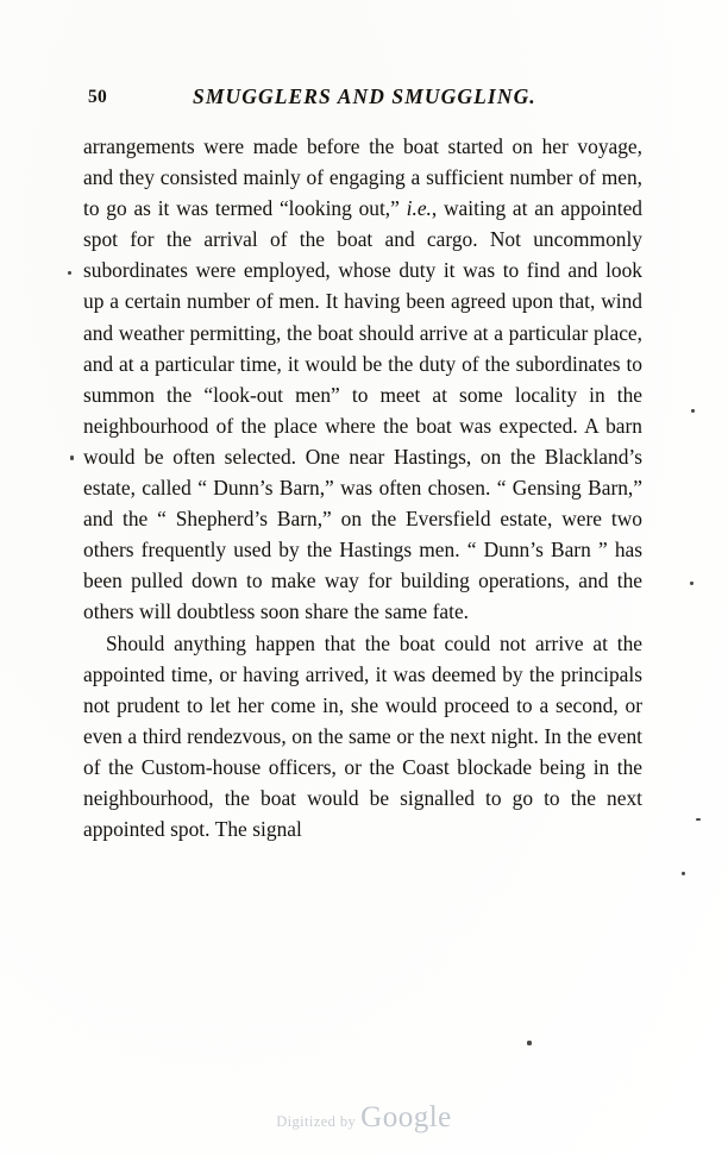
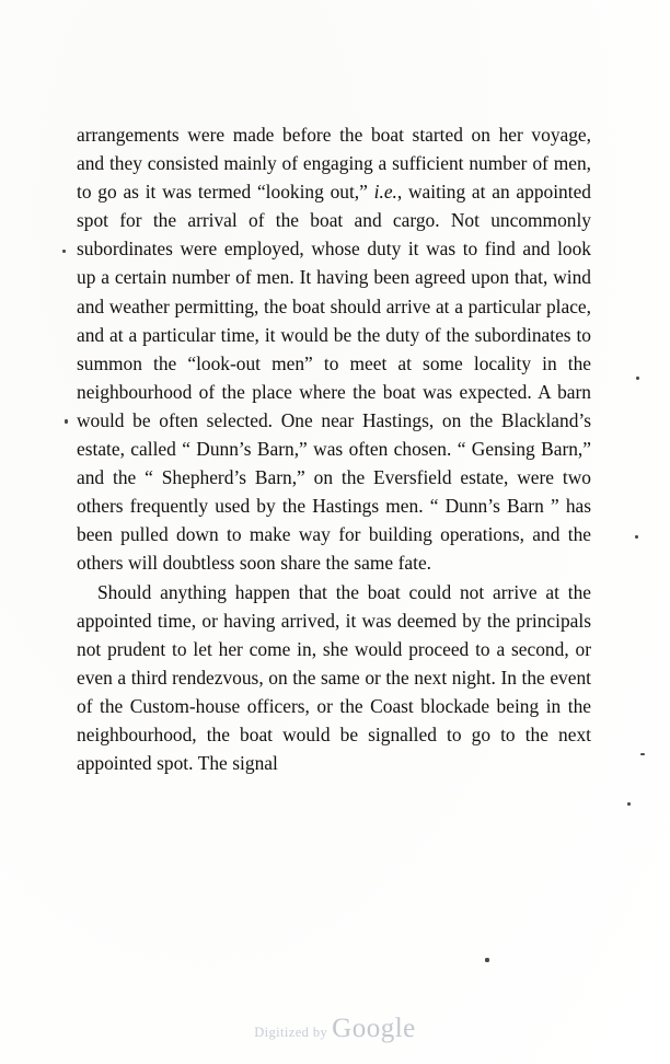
- 50
- SMUGGLERS AND SMUGGLING.
  arrangements were made before the boat started on her voyage, and they consisted mainly of engaging a sufficient number of men, to go as it was termed “looking out,” i.e., waiting at an appointed spot for the arrival of the boat and cargo. Not uncommonly subordinates were employed, whose duty it was to find and look up a certain number of men. It having been agreed upon that, wind and weather permitting, the boat should arrive at a particular place, and at a particular time, it would be the duty of the subordinates to summon the “look-out men” to meet at some locality in the neighbourhood of the place where the boat was expected. A barn would be often selected. One near Hastings, on the Blackland’s estate, called “ Dunn’s Barn,” was often chosen. “ Gensing Barn,” and the “ Shepherd’s Barn,” on the Eversfield estate, were two others frequently used by the Hastings men. “ Dunn’s Barn ” has been pulled down to make way for building operations, and the others will doubtless soon share the same fate.
  Should anything happen that the boat could not arrive at the appointed time, or having arrived, it was deemed by the principals not prudent to let her come in, she would proceed to a second, or even a third rendezvous, on the same or the next night. In the event of the Custom-house officers, or the Coast blockade being in the neighbourhood, the boat would be signalled to go to the next appointed spot. The signal
  Digitized by Google
